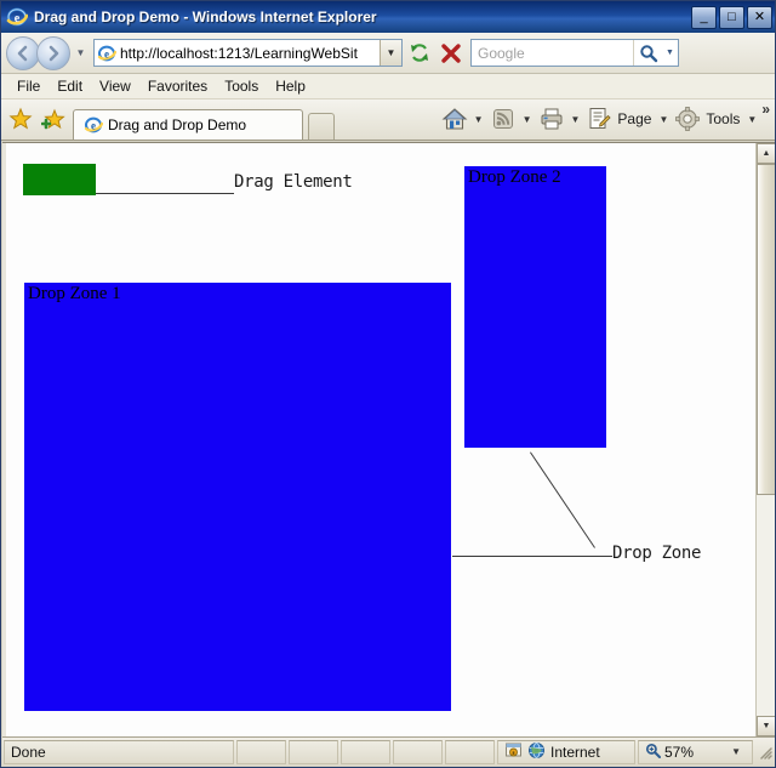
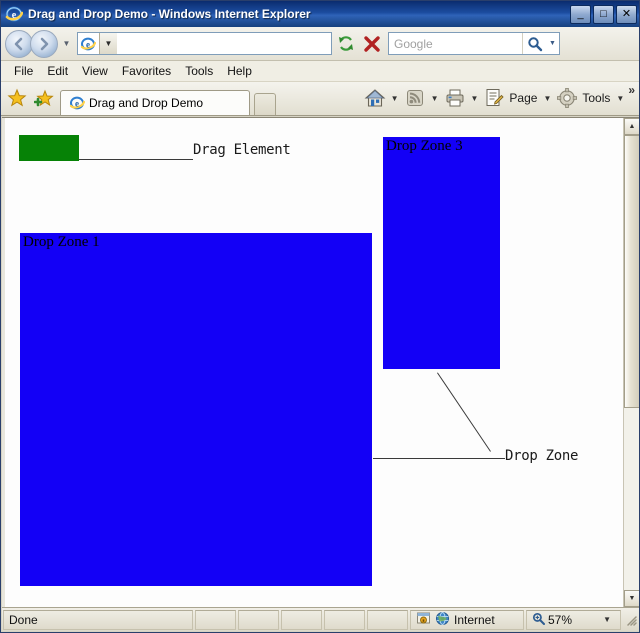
  e
  Drag and Drop Demo - Windows Internet Explorer
  _
  □
  ✕
  ▼
  e
- http://localhost:1213/LearningWebSit
  ▼
  Google
  File
  Edit
  View
  Favorites
  Tools
  Help
  e
  Drag and Drop Demo
  ▼
  ▼
  ▼
  Page
  ▼
  Tools
  ▼
  »
  Drag Element
  Drop Zone 1
- Drop Zone 2
+ Drop Zone 3
  Drop Zone
  Done
  Internet
  57%
  ▼
